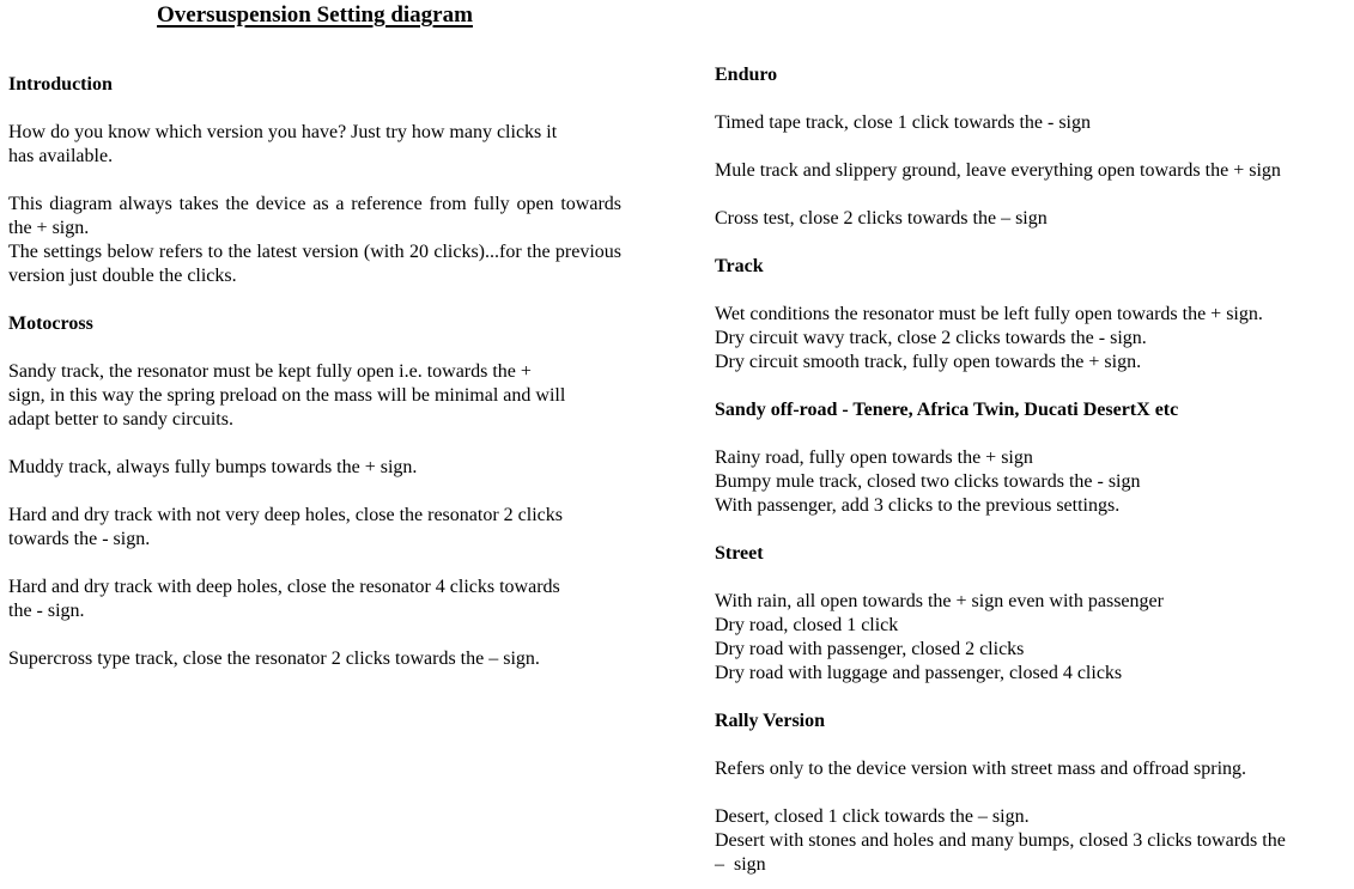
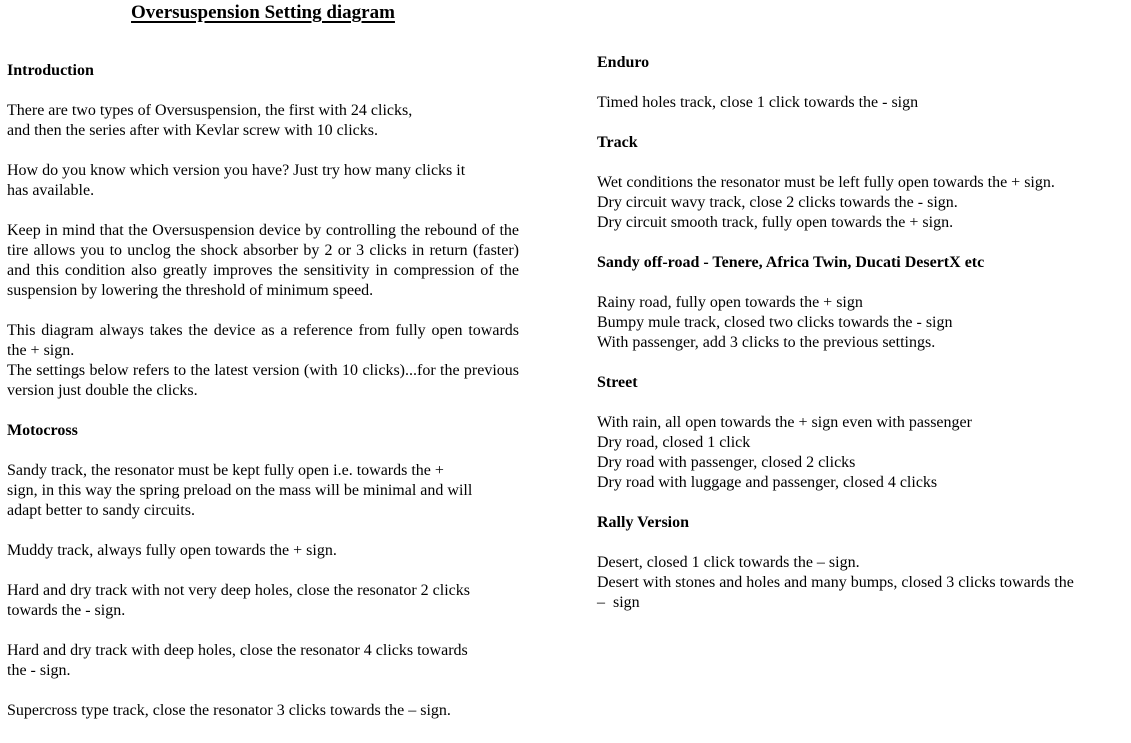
  Oversuspension Setting diagram
  Introduction
+ There are two types of Oversuspension, the first with 24 clicks,
+ and then the series after with Kevlar screw with 10 clicks.
  How do you know which version you have? Just try how many clicks it
  has available.
+ Keep in mind that the Oversuspension device by controlling the rebound of the tire allows you to unclog the shock absorber by 2 or 3 clicks in return (faster) and this condition also greatly improves the sensitivity in compression of the suspension by lowering the threshold of minimum speed.
  This diagram always takes the device as a reference from fully open towards the + sign.
- The settings below refers to the latest version (with 20 clicks)...for the previous version just double the clicks.
+ The settings below refers to the latest version (with 10 clicks)...for the previous version just double the clicks.
  Motocross
  Sandy track, the resonator must be kept fully open i.e. towards the +
  sign, in this way the spring preload on the mass will be minimal and will
  adapt better to sandy circuits.
- Muddy track, always fully bumps towards the + sign.
+ Muddy track, always fully open towards the + sign.
  Hard and dry track with not very deep holes, close the resonator 2 clicks
  towards the - sign.
  Hard and dry track with deep holes, close the resonator 4 clicks towards
  the - sign.
- Supercross type track, close the resonator 2 clicks towards the – sign.
+ Supercross type track, close the resonator 3 clicks towards the – sign.
  Enduro
- Timed tape track, close 1 click towards the - sign
+ Timed holes track, close 1 click towards the - sign
- Mule track and slippery ground, leave everything open towards the + sign
- Cross test, close 2 clicks towards the – sign
  Track
  Wet conditions the resonator must be left fully open towards the + sign.
  Dry circuit wavy track, close 2 clicks towards the - sign.
  Dry circuit smooth track, fully open towards the + sign.
  Sandy off-road - Tenere, Africa Twin, Ducati DesertX etc
  Rainy road, fully open towards the + sign
  Bumpy mule track, closed two clicks towards the - sign
  With passenger, add 3 clicks to the previous settings.
  Street
  With rain, all open towards the + sign even with passenger
  Dry road, closed 1 click
  Dry road with passenger, closed 2 clicks
  Dry road with luggage and passenger, closed 4 clicks
  Rally Version
- Refers only to the device version with street mass and offroad spring.
  Desert, closed 1 click towards the – sign.
  Desert with stones and holes and many bumps, closed 3 clicks towards the
  – sign
